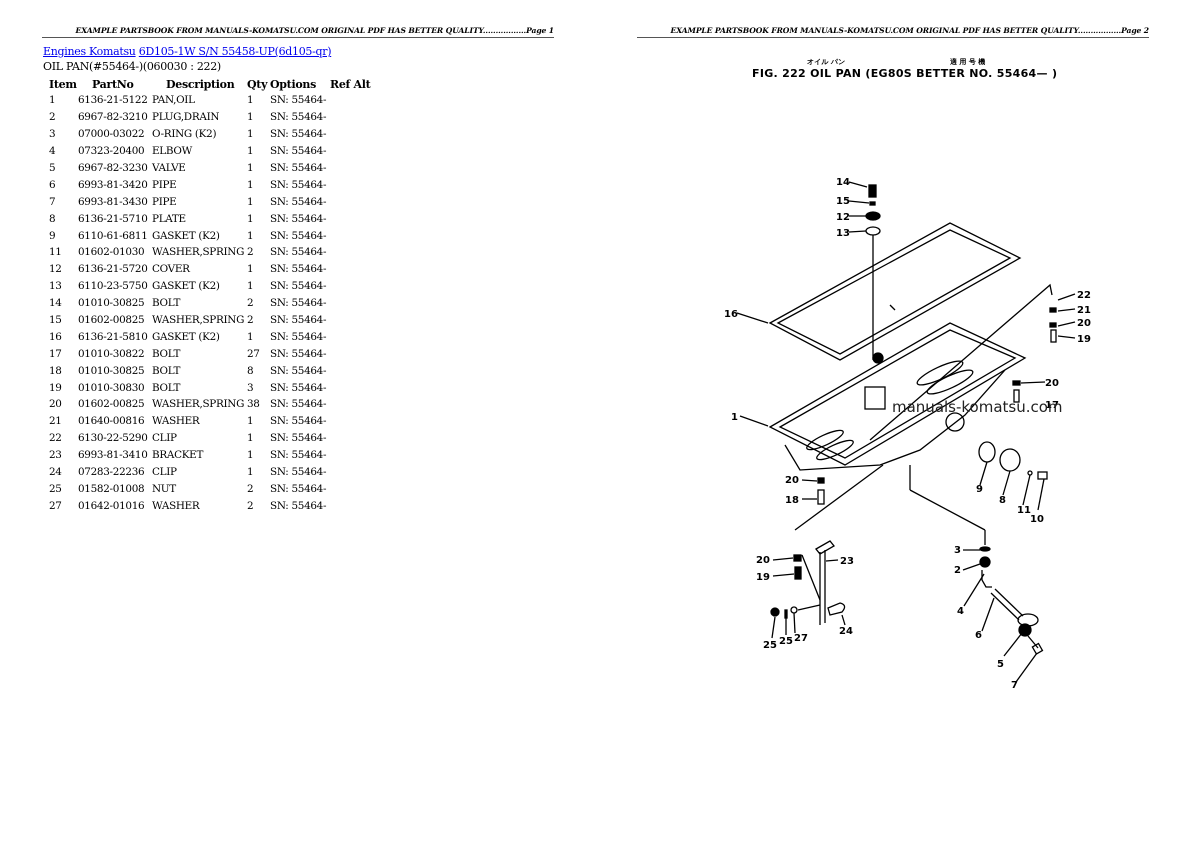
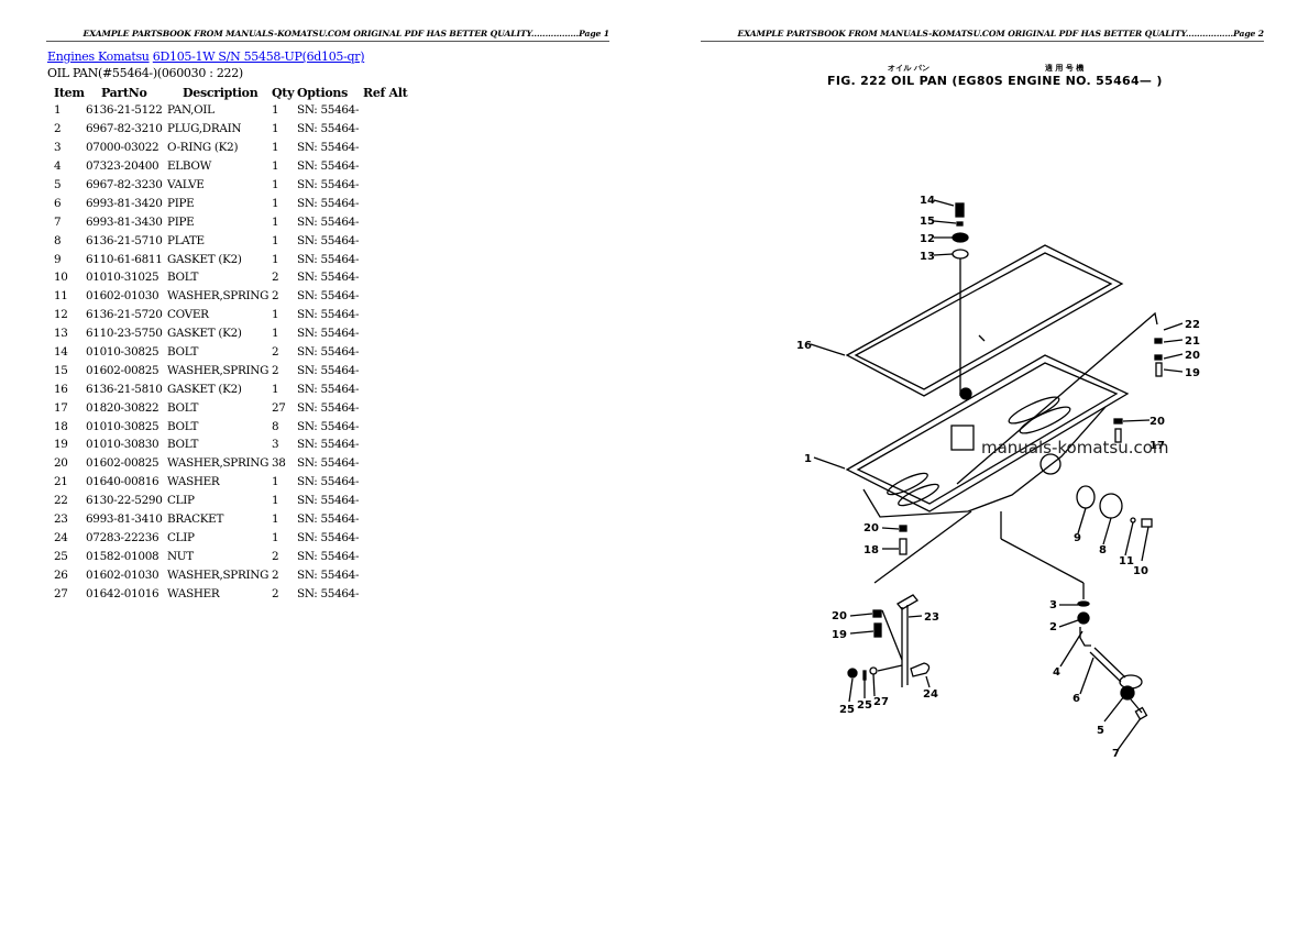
  EXAMPLE PARTSBOOK FROM MANUALS-KOMATSU.COM ORIGINAL PDF HAS BETTER QUALITY.................Page 1
  EXAMPLE PARTSBOOK FROM MANUALS-KOMATSU.COM ORIGINAL PDF HAS BETTER QUALITY.................Page 2
  Engines Komatsu 6D105-1W S/N 55458-UP(6d105-qr)
  OIL PAN(#55464-)(060030 : 222)
  Item	PartNo	Description	Qty	Options	Ref Alt
  1	6136-21-5122	PAN,OIL	1	SN: 55464-
  2	6967-82-3210	PLUG,DRAIN	1	SN: 55464-
  3	07000-03022	O-RING (K2)	1	SN: 55464-
  4	07323-20400	ELBOW	1	SN: 55464-
  5	6967-82-3230	VALVE	1	SN: 55464-
  6	6993-81-3420	PIPE	1	SN: 55464-
  7	6993-81-3430	PIPE	1	SN: 55464-
  8	6136-21-5710	PLATE	1	SN: 55464-
  9	6110-61-6811	GASKET (K2)	1	SN: 55464-
+ 10	01010-31025	BOLT	2	SN: 55464-
  11	01602-01030	WASHER,SPRING	2	SN: 55464-
  12	6136-21-5720	COVER	1	SN: 55464-
  13	6110-23-5750	GASKET (K2)	1	SN: 55464-
  14	01010-30825	BOLT	2	SN: 55464-
  15	01602-00825	WASHER,SPRING	2	SN: 55464-
  16	6136-21-5810	GASKET (K2)	1	SN: 55464-
- 17	01010-30822	BOLT	27	SN: 55464-
+ 17	01820-30822	BOLT	27	SN: 55464-
  18	01010-30825	BOLT	8	SN: 55464-
  19	01010-30830	BOLT	3	SN: 55464-
  20	01602-00825	WASHER,SPRING	38	SN: 55464-
  21	01640-00816	WASHER	1	SN: 55464-
  22	6130-22-5290	CLIP	1	SN: 55464-
  23	6993-81-3410	BRACKET	1	SN: 55464-
  24	07283-22236	CLIP	1	SN: 55464-
  25	01582-01008	NUT	2	SN: 55464-
+ 26	01602-01030	WASHER,SPRING	2	SN: 55464-
  27	01642-01016	WASHER	2	SN: 55464-
  オイル パン
  適 用 号 機
- FIG. 222 OIL PAN (EG80S BETTER NO. 55464— )
+ FIG. 222 OIL PAN (EG80S ENGINE NO. 55464— )
  14
  15
  12
  13
  16
  22
  21
  20
  19
  20
  17
  1
  9
  8
  11
  10
  20
  18
  20
  23
  19
  24
  25
  25
  27
  3
  2
  4
  6
  5
  7
  manuals-komatsu.com
